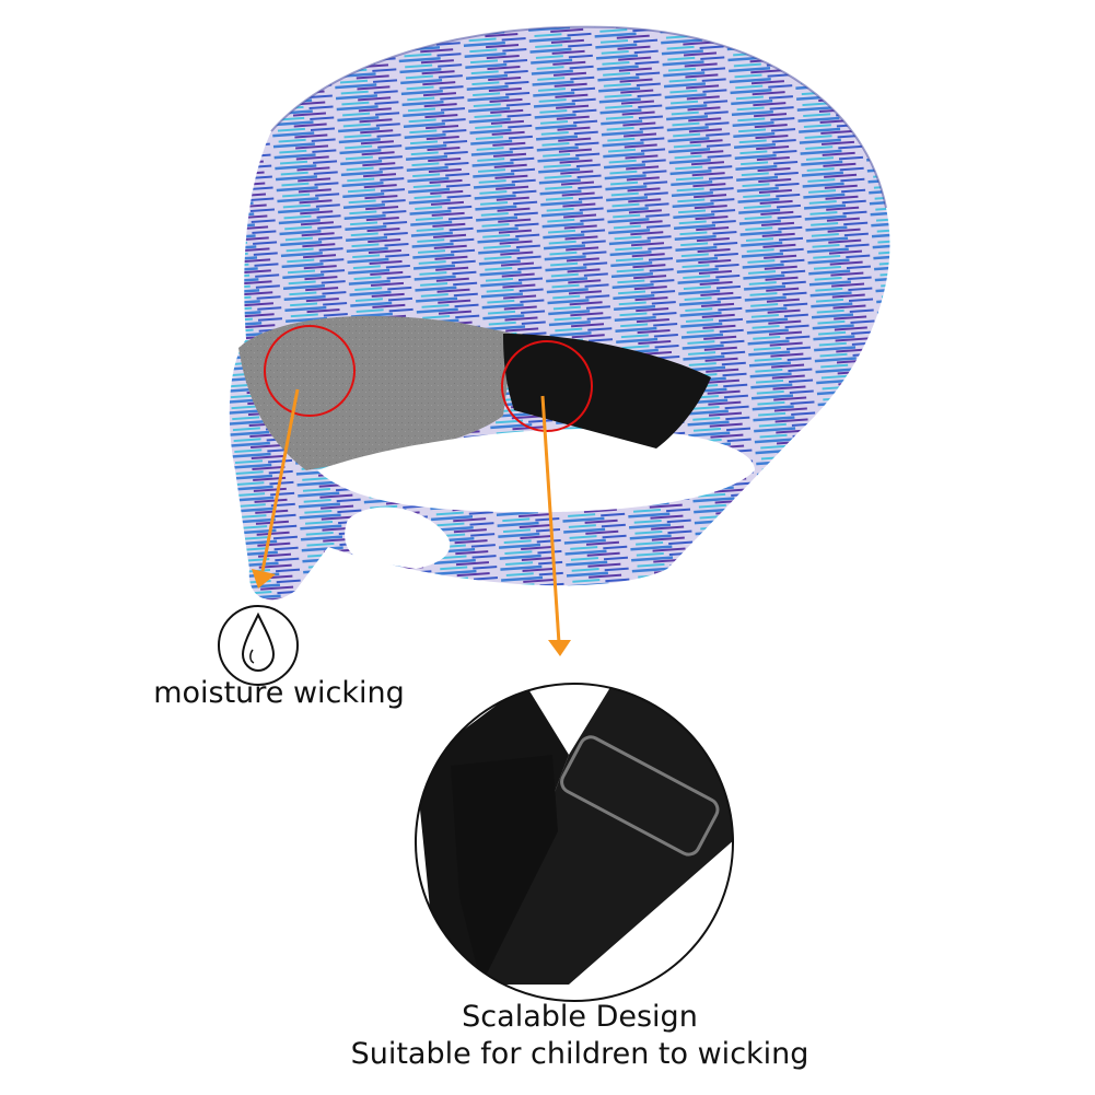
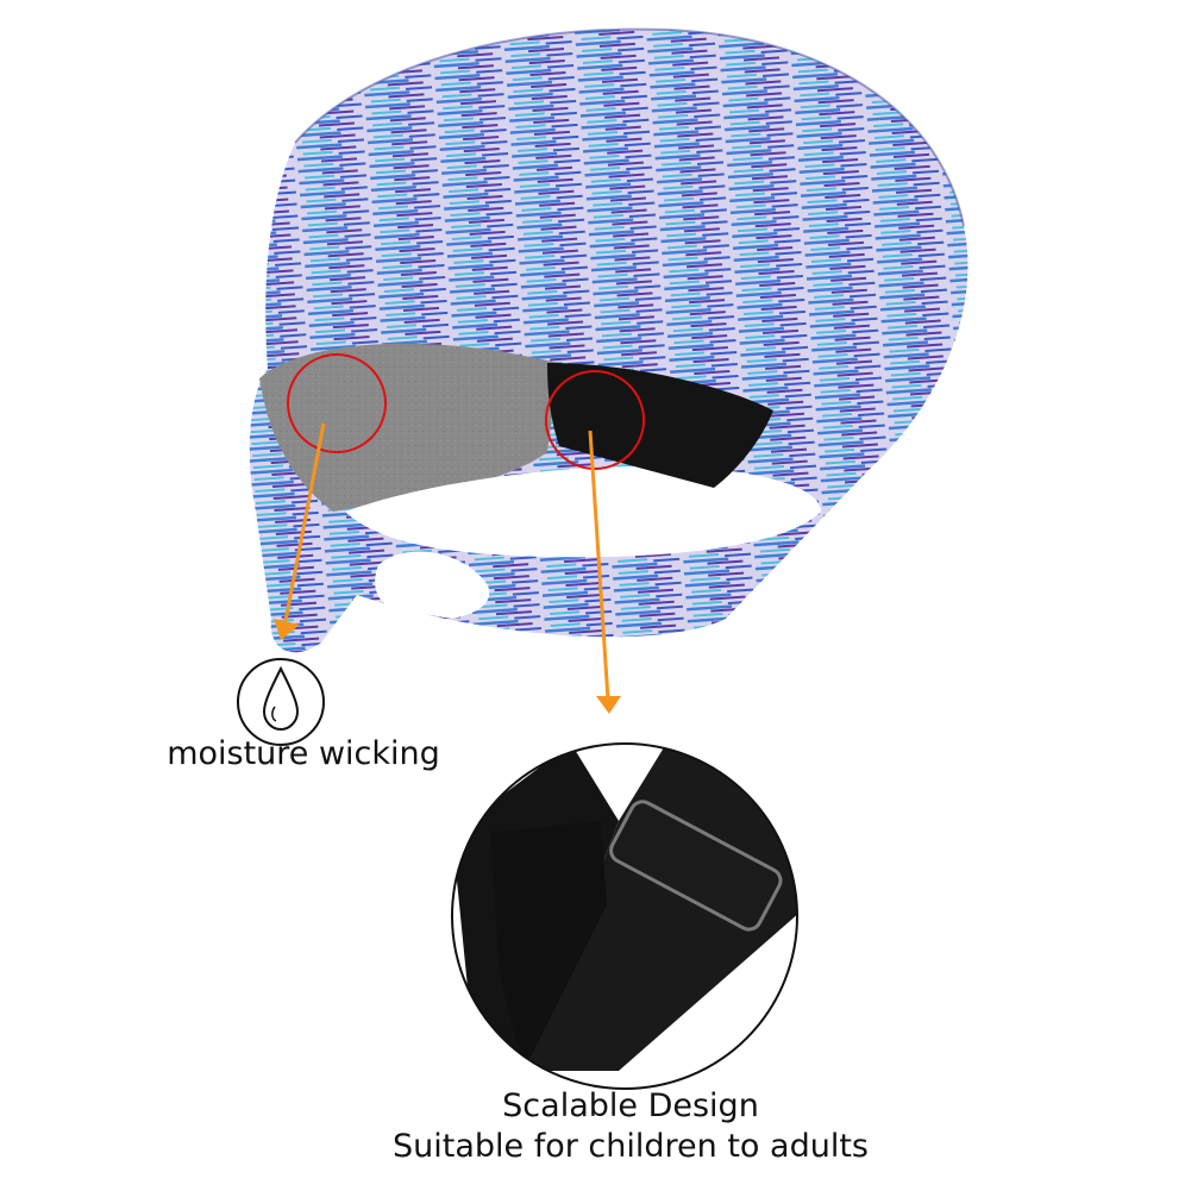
  moisture wicking
  Scalable Design
- Suitable for children to wicking
+ Suitable for children to adults
